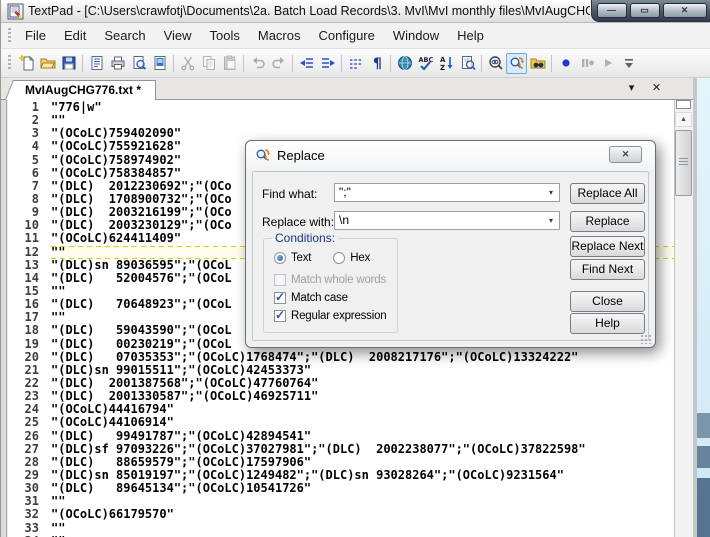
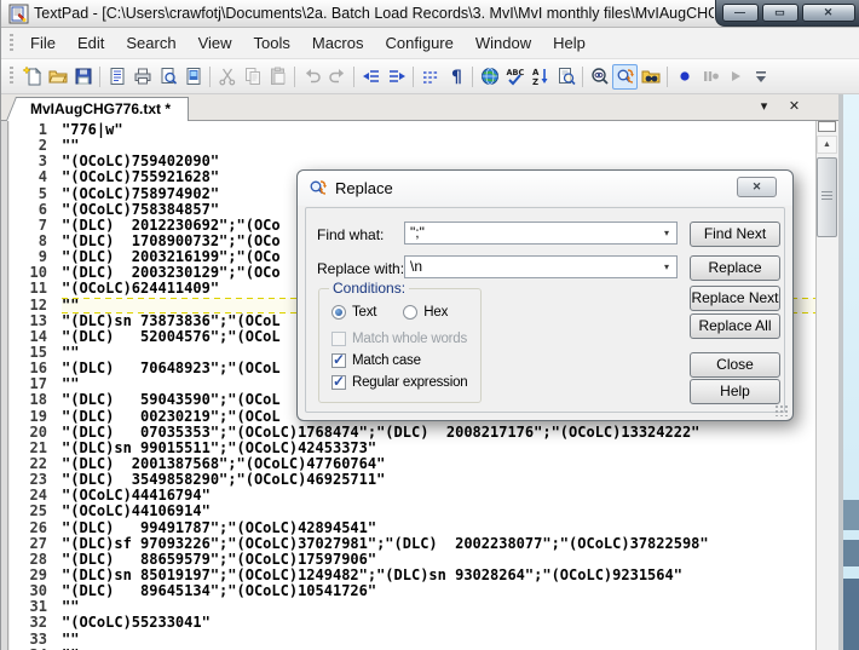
  TextPad - [C:\Users\crawfotj\Documents\2a. Batch Load Records\3. MvI\MvI monthly files\MvIAugCH
  —
  ▭
  ✕
  File
  Edit
  Search
  View
  Tools
  Macros
  Configure
  Window
  Help
  MvIAugCHG776.txt *
  ▾
  ✕
  1
  "776|w"
  2
  ""
  3
  "(OCoLC)759402090"
  4
  "(OCoLC)755921628"
  5
  "(OCoLC)758974902"
  6
  "(OCoLC)758384857"
  7
  "(DLC) 2012230692";"(OCo
  8
  "(DLC) 1708900732";"(OCo
  9
  "(DLC) 2003216199";"(OCo
  10
  "(DLC) 2003230129";"(OCo
  11
  "(OCoLC)624411409"
  12
  ""
  13
- "(DLC)sn 89036595";"(OCoL
+ "(DLC)sn 73873836";"(OCoL
  14
  "(DLC) 52004576";"(OCoL
  15
  ""
  16
  "(DLC) 70648923";"(OCoL
  17
  ""
  18
  "(DLC) 59043590";"(OCoL
  19
  "(DLC) 00230219";"(OCoL
  20
  "(DLC) 07035353";"(OCoLC)1768474";"(DLC) 2008217176";"(OCoLC)13324222"
  21
  "(DLC)sn 99015511";"(OCoLC)42453373"
  22
  "(DLC) 2001387568";"(OCoLC)47760764"
  23
- "(DLC) 2001330587";"(OCoLC)46925711"
+ "(DLC) 3549858290";"(OCoLC)46925711"
  24
  "(OCoLC)44416794"
  25
  "(OCoLC)44106914"
  26
  "(DLC) 99491787";"(OCoLC)42894541"
  27
  "(DLC)sf 97093226";"(OCoLC)37027981";"(DLC) 2002238077";"(OCoLC)37822598"
  28
  "(DLC) 88659579";"(OCoLC)17597906"
  29
  "(DLC)sn 85019197";"(OCoLC)1249482";"(DLC)sn 93028264";"(OCoLC)9231564"
  30
  "(DLC) 89645134";"(OCoLC)10541726"
  31
  ""
  32
- "(OCoLC)66179570"
+ "(OCoLC)55233041"
  33
  ""
  Replace
  ✕
  Find what:
  ";"
  ▾
  Replace with:
  \n
  ▾
  Conditions:
  Text
  Hex
  Match whole words
  Match case
  Regular expression
- Replace All
+ Find Next
  Replace
  Replace Next
- Find Next
+ Replace All
  Close
  Help
